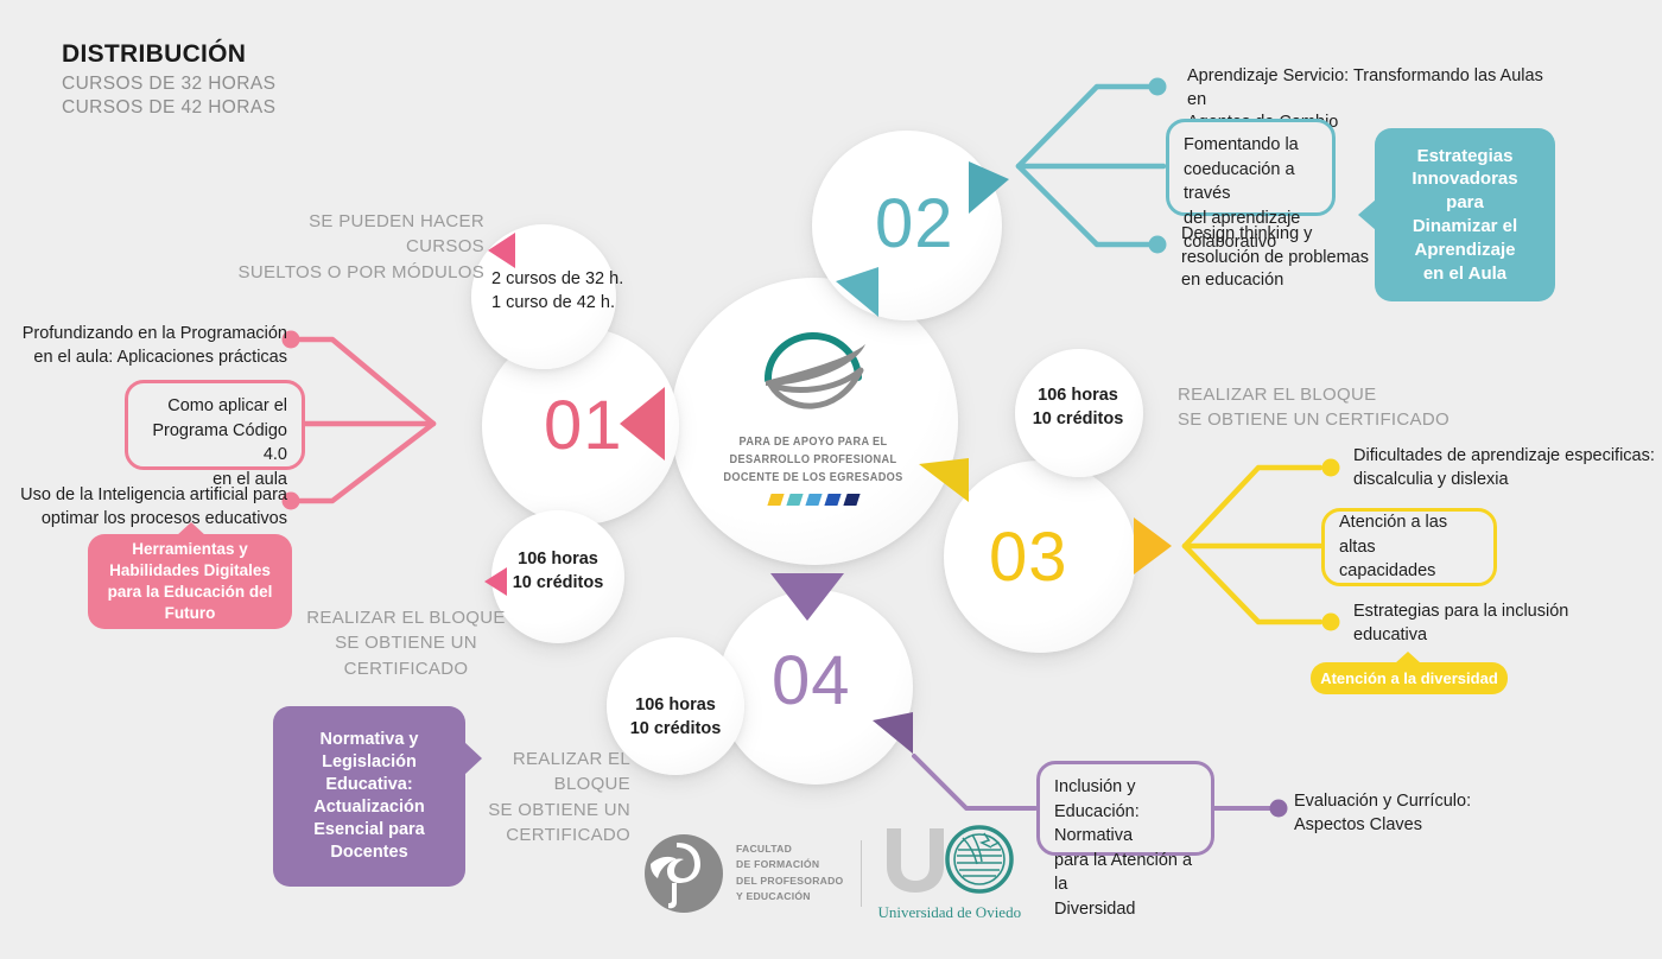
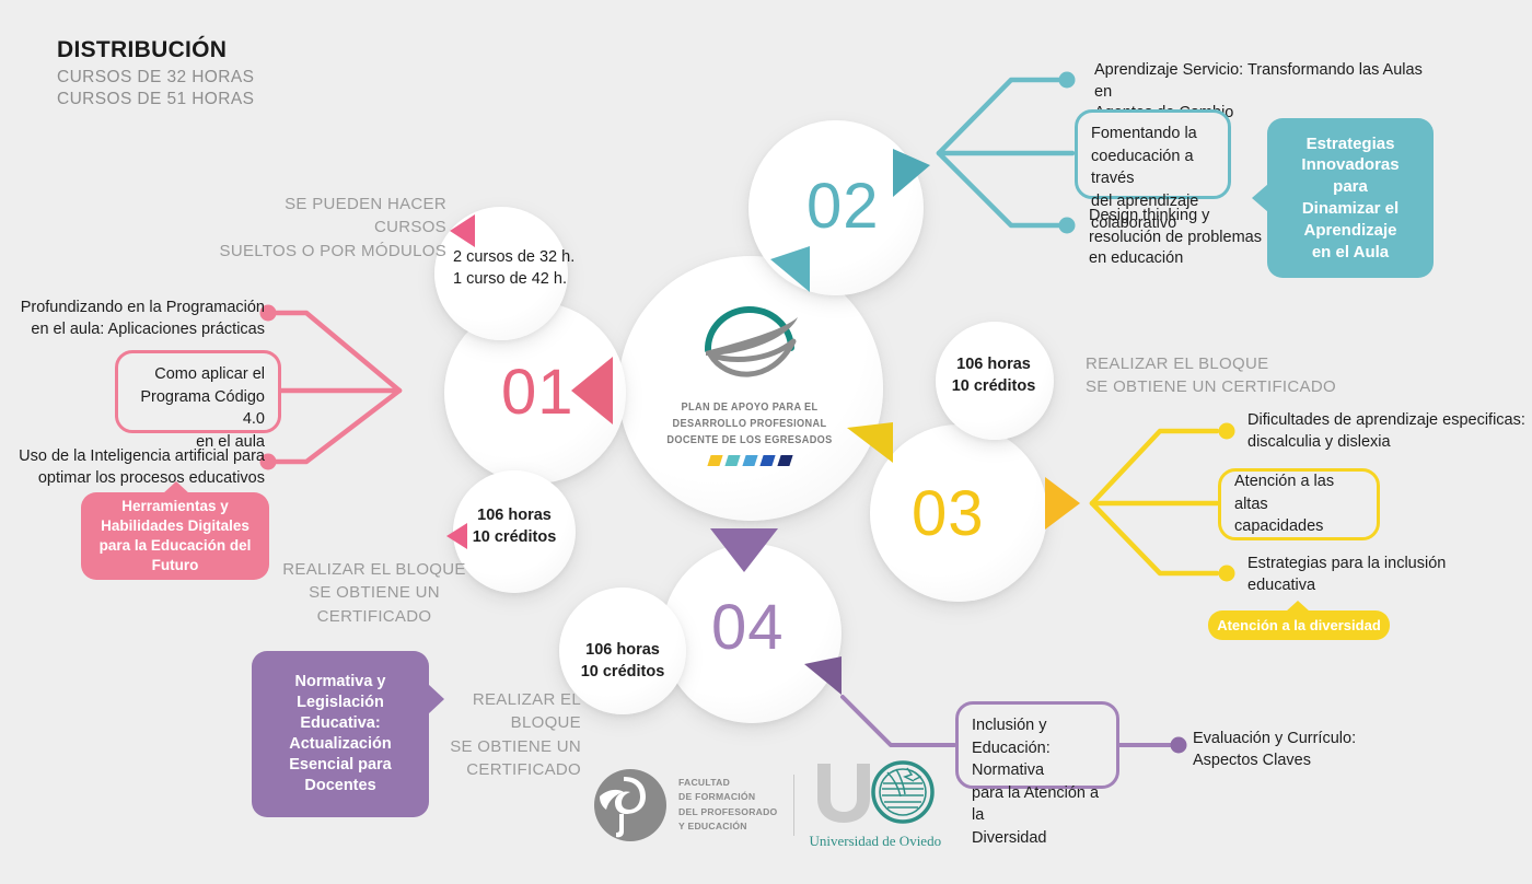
  DISTRIBUCIÓN
  CURSOS DE 32 HORAS
- CURSOS DE 42 HORAS
+ CURSOS DE 51 HORAS
- PARA DE APOYO PARA EL
+ PLAN DE APOYO PARA EL
  DESARROLLO PROFESIONAL
  DOCENTE DE LOS EGRESADOS
  01
  02
  03
  04
  106 horas
  10 créditos
  106 horas
  10 créditos
  106 horas
  10 créditos
  2 cursos de 32 h.
  1 curso de 42 h.
  SE PUEDEN HACER CURSOS
  SUELTOS O POR MÓDULOS
  REALIZAR EL BLOQUE
  SE OBTIENE UN
  CERTIFICADO
  REALIZAR EL BLOQUE
  SE OBTIENE UN CERTIFICADO
  REALIZAR EL
  BLOQUE
  SE OBTIENE UN
  CERTIFICADO
  Profundizando en la Programación
  en el aula: Aplicaciones prácticas
  Como aplicar el
  Programa Código 4.0
  en el aula
  Uso de la Inteligencia artificial para
  optimar los procesos educativos
  Herramientas y
  Habilidades Digitales
  para la Educación del
  Futuro
  Aprendizaje Servicio: Transformando las Aulas en
  Fomentando la
  coeducación a través
  del aprendizaje
  colaborativo
  Design thinking y
  resolución de problemas
  en educación
  Estrategias
  Innovadoras
  para
  Dinamizar el
  Aprendizaje
  en el Aula
  Dificultades de aprendizaje especificas:
  discalculia y dislexia
  Atención a las altas
  capacidades
  Estrategias para la inclusión
  educativa
  Atención a la diversidad
  Inclusión y
  Educación: Normativa
  para la Atención a la
  Diversidad
  Evaluación y Currículo:
  Aspectos Claves
  Normativa y
  Legislación
  Educativa:
  Actualización
  Esencial para
  Docentes
  FACULTAD
  DE FORMACIÓN
  DEL PROFESORADO
  Y EDUCACIÓN
  Universidad de Oviedo
